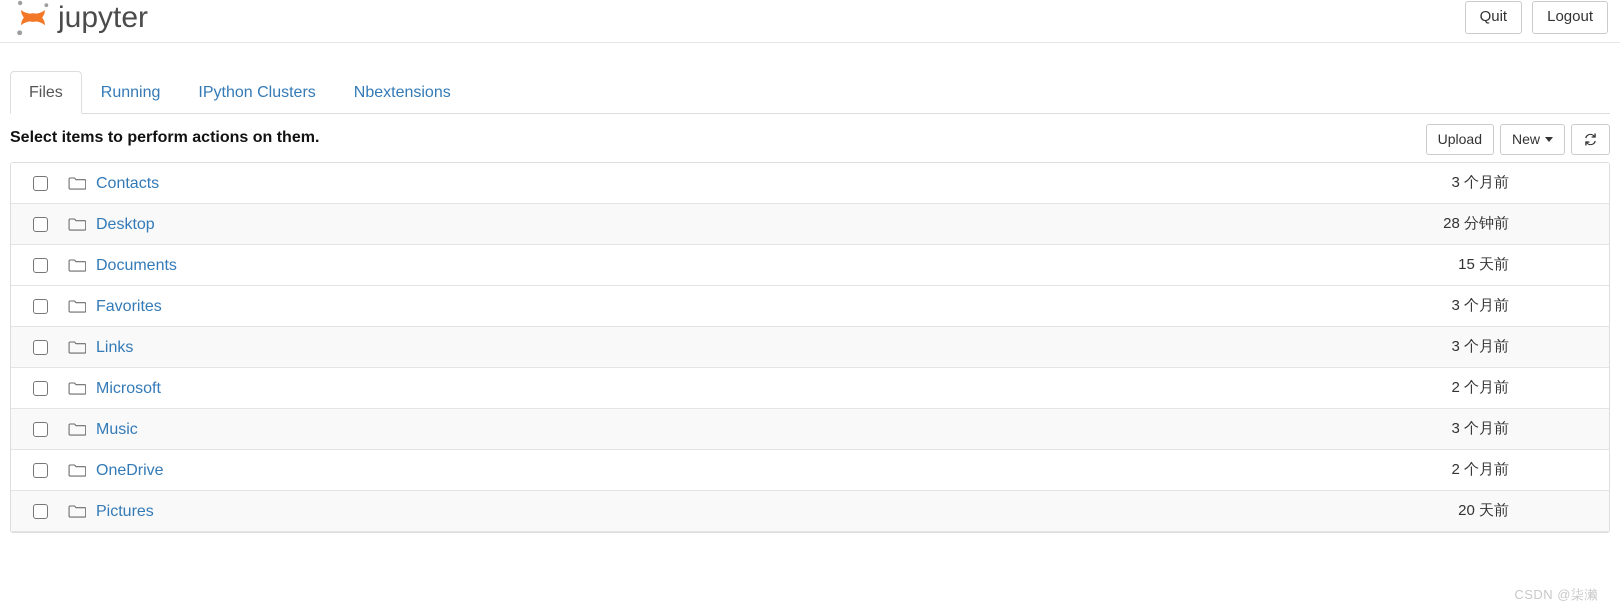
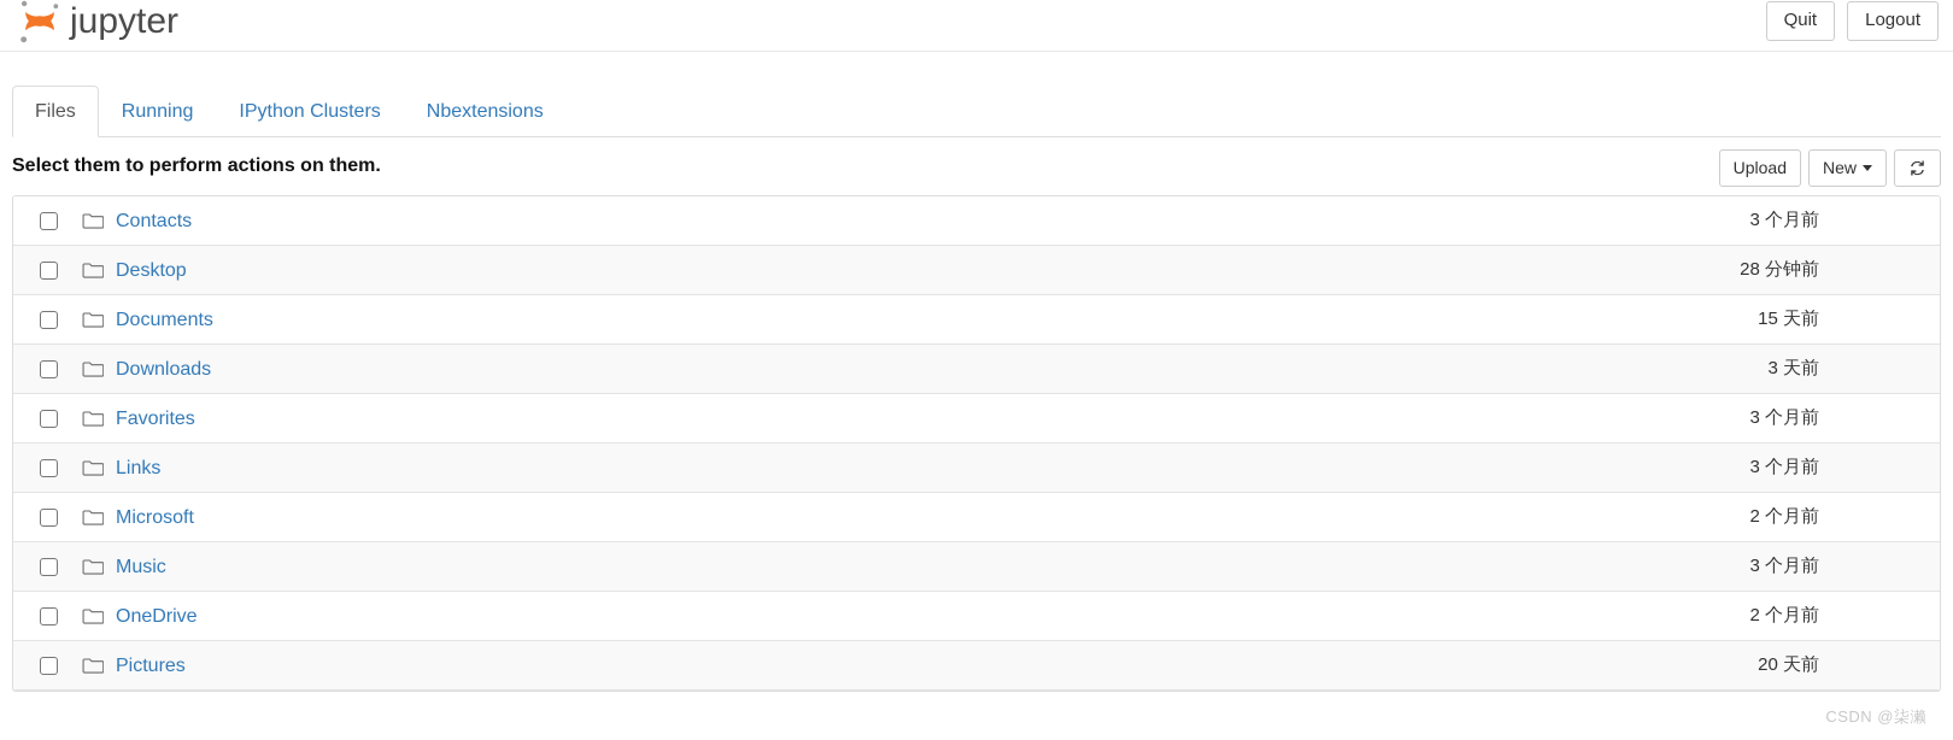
  jupyter
  Quit
  Logout
  Files
  Running
  IPython Clusters
  Nbextensions
- Select items to perform actions on them.
+ Select them to perform actions on them.
  Upload
  New
  Contacts
  3 个月前
  Desktop
  28 分钟前
  Documents
  15 天前
+ Downloads
+ 3 天前
  Favorites
  3 个月前
  Links
  3 个月前
  Microsoft
  2 个月前
  Music
  3 个月前
  OneDrive
  2 个月前
  Pictures
  20 天前
  CSDN @柒濑
